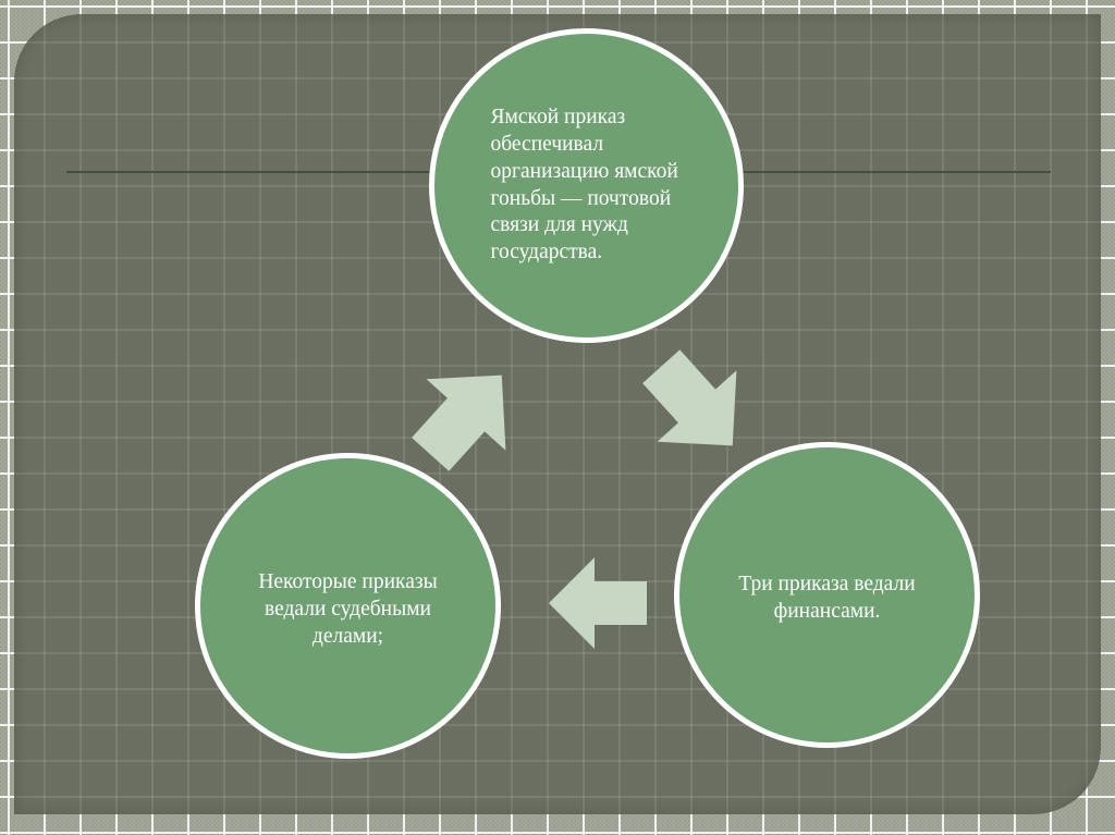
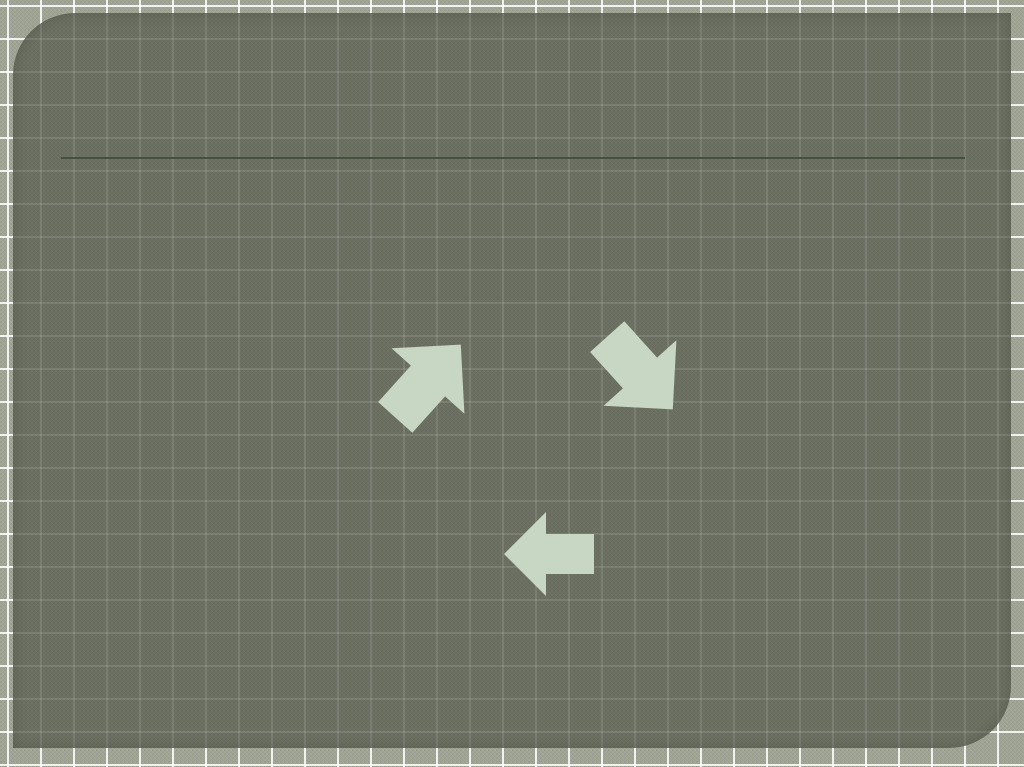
- Ямской приказ обеспечивал организацию ямской гоньбы — почтовой связи для нужд государства.
- Три приказа ведали финансами.
- Некоторые приказы ведали судебными делами;
